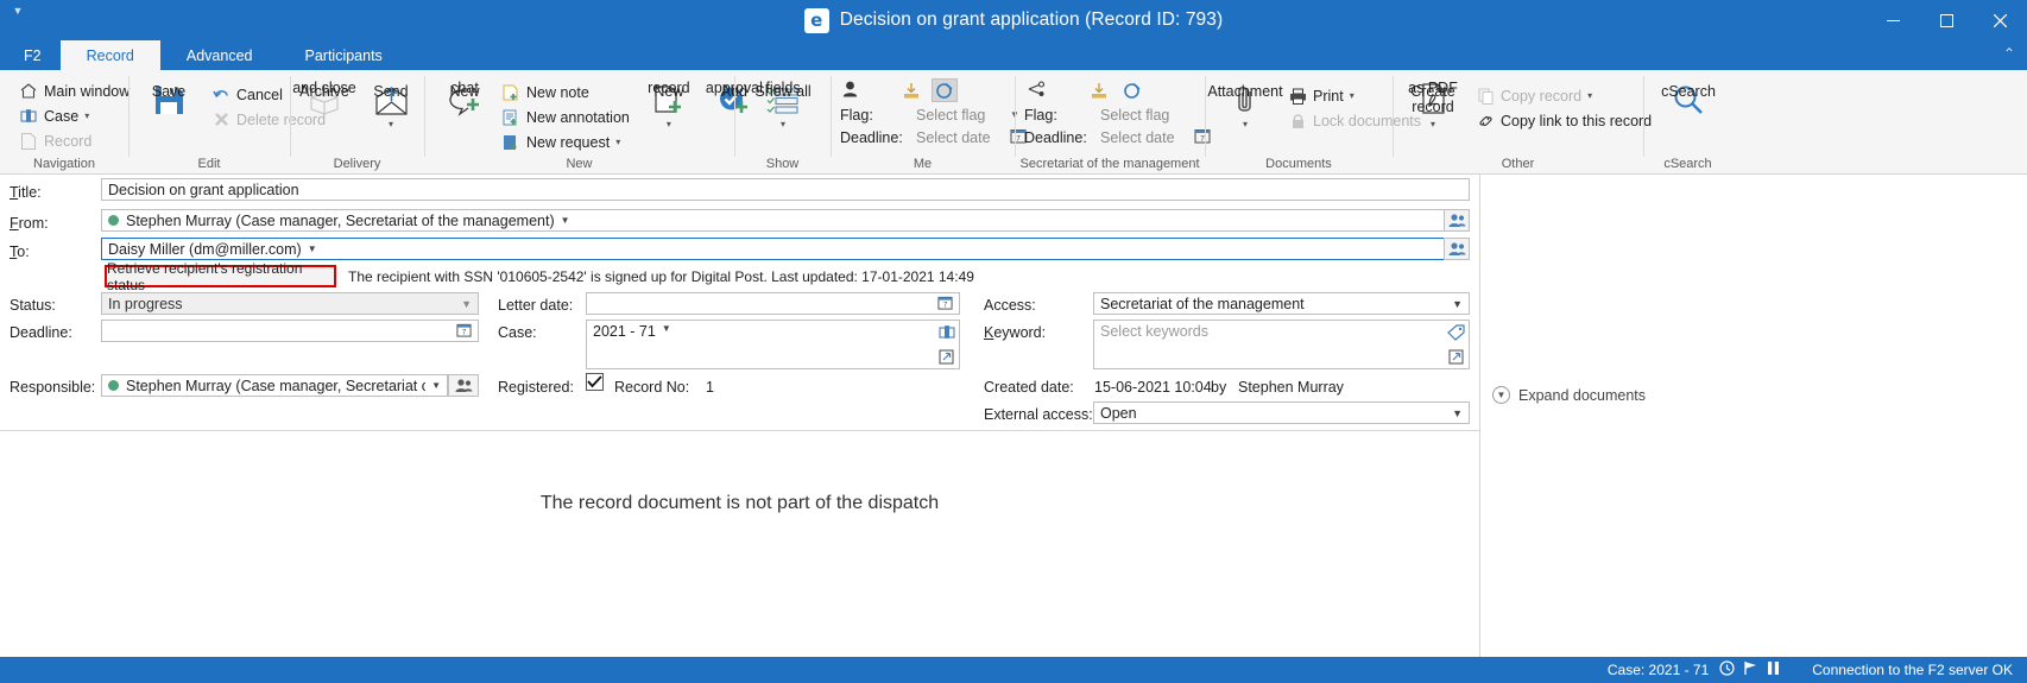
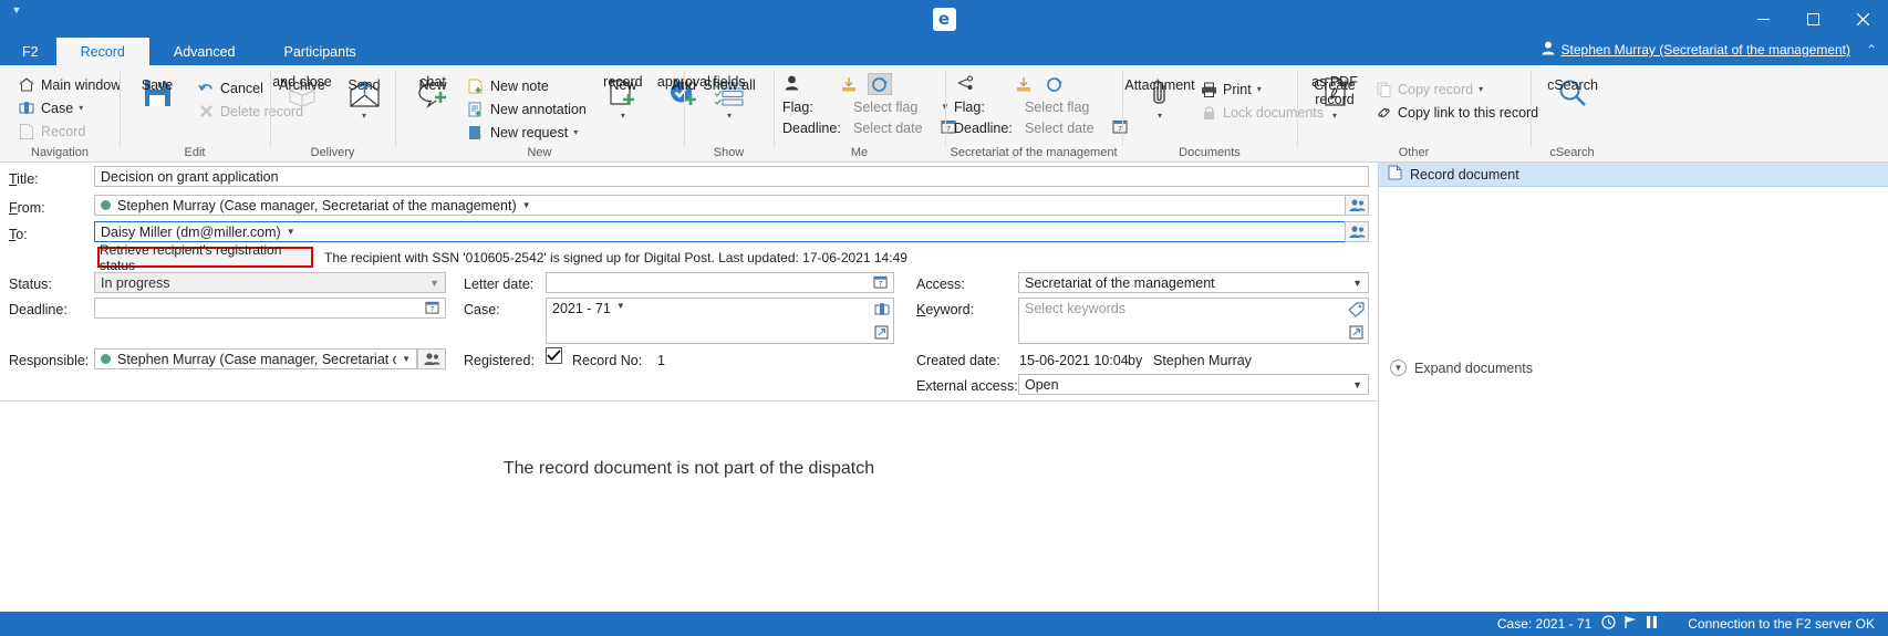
  ▼
  e
- Decision on grant application (Record ID: 793)
  F2
  Record
  Advanced
  Participants
+ Stephen Murray (Secretariat of the management)
  ⌃
  Main window
  Case
  ▾
  Record
  Navigation
  Save
  Cancel
  Edit
  Archive
  and close
  Send
  ▾
  Delivery
  New
  chat
  New note
  New annotation
  New request
  ▾
  New
  record
  ▾
  New
  Show all
  fields
  ▾
  Show
  Flag:
  Select flag
  Deadline:
  Select date
  Me
  Flag:
  Select flag
  Deadline:
  Select date
  Secretariat of the management
  Attachment
  ▾
  Print
  ▾
  Documents
  Create record
  as PDF
  ▾
  Copy record
  ▾
  Copy link to this recor
  Other
  cSearch
  cSearch
  Title:
  Decision on grant application
  From:
  Stephen Murray (Case manager, Secretariat of the management)
  ▼
  To:
  Daisy Miller (dm@miller.com)
  ▼
  Retrieve recipient's registration status
- The recipient with SSN '010605-2542' is signed up for Digital Post. Last updated: 17-01-2021 14:49
+ The recipient with SSN '010605-2542' is signed up for Digital Post. Last updated: 17-06-2021 14:49
  Status:
  In progress
  ▼
  Deadline:
  Responsible:
  Stephen Murray (Case manager, Secretariat
  ▼
  Letter date:
  Case:
  2021 - 71
  ▼
  Registered:
  Record No:
  1
  Access:
  Secretariat of the management
  ▼
  Keyword:
  Select keywords
  Created date:
  15-06-2021 10:04
  by
  Stephen Murray
  External access:
  Open
  ▼
  The record document is not part of the dispatch
+ Record document
  ▼
  Expand documents
  Case: 2021 - 71
  Connection to the F2 server OK
